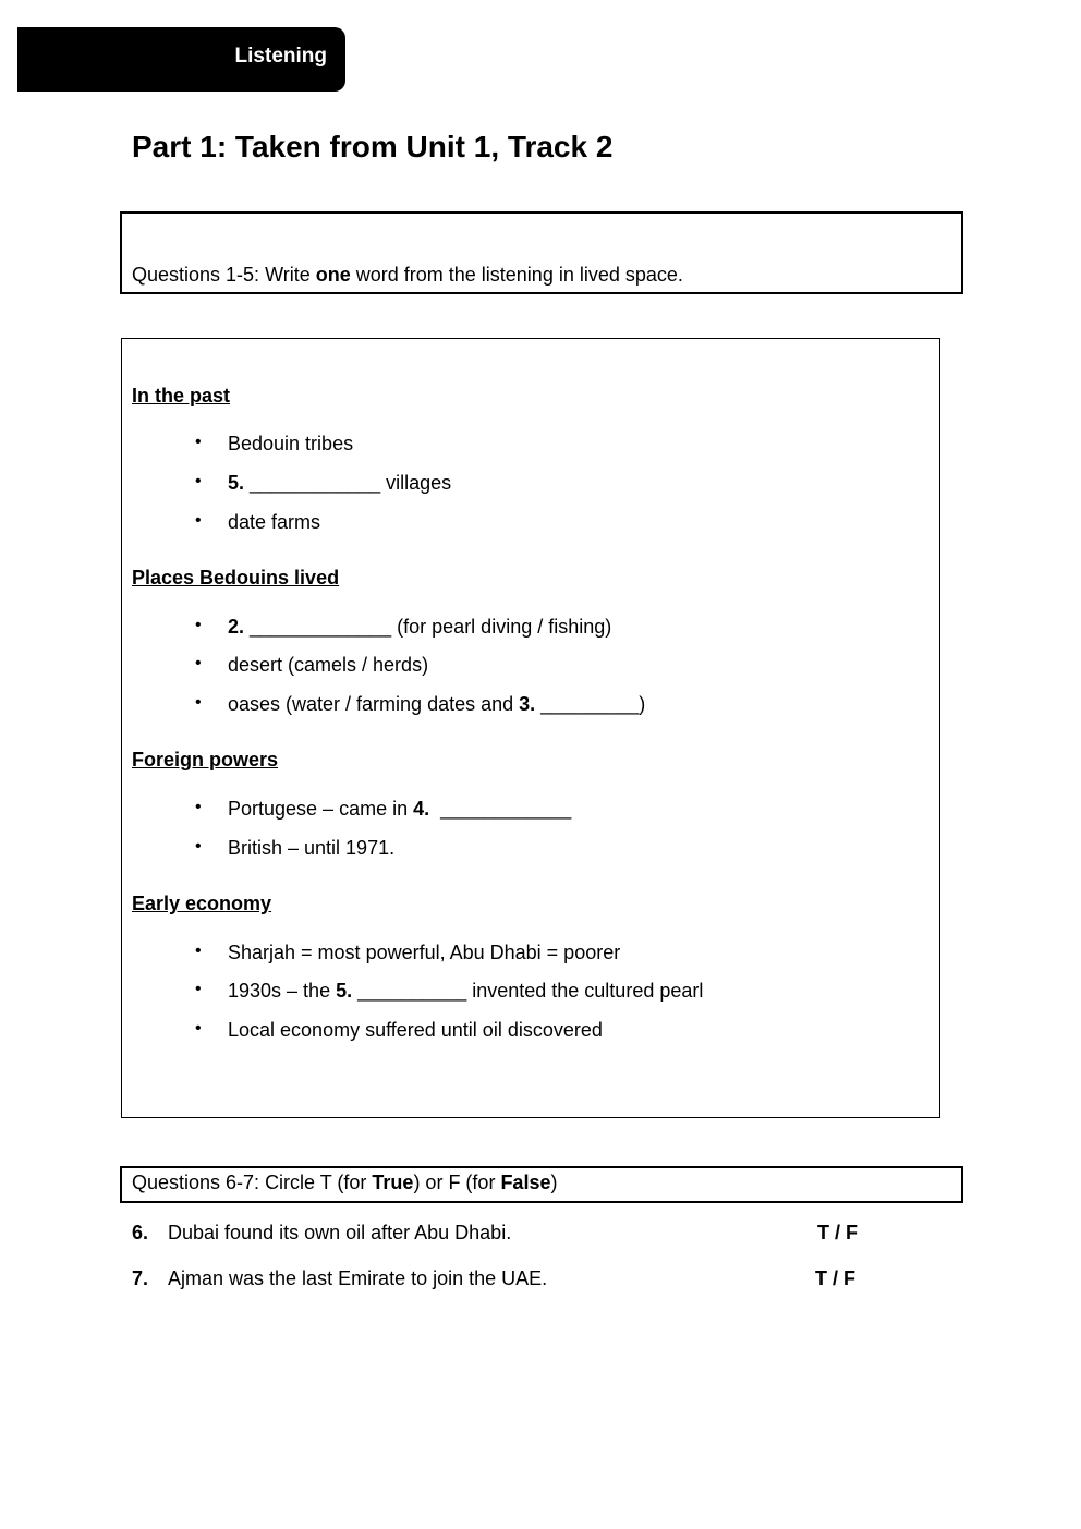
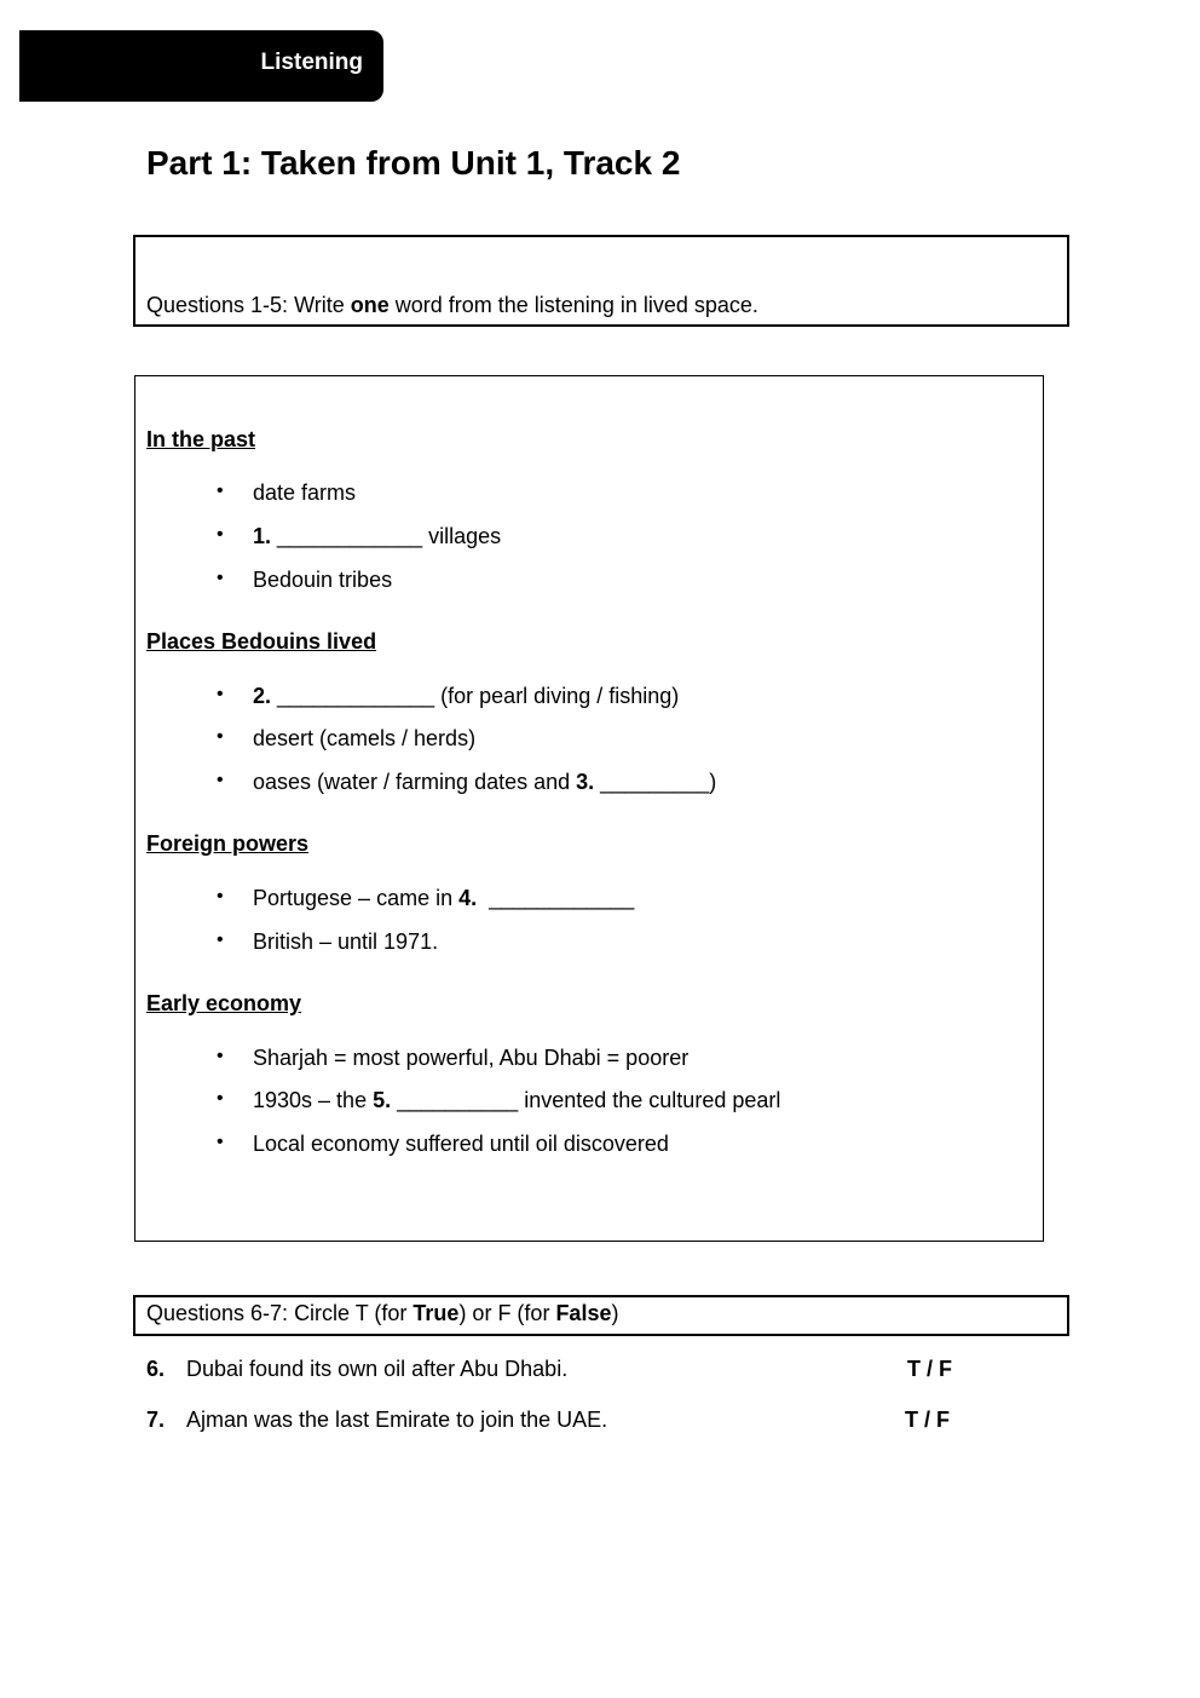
  Listening
  Part 1: Taken from Unit 1, Track 2
  Questions 1-5: Write one word from the listening in lived space.
  In the past
  •
- Bedouin tribes
+ date farms
  •
- 5. ____________ villages
+ 1. ____________ villages
  •
- date farms
+ Bedouin tribes
  Places Bedouins lived
  •
  2. _____________ (for pearl diving / fishing)
  •
  desert (camels / herds)
  •
  oases (water / farming dates and 3. _________)
  Foreign powers
  •
  Portugese – came in 4. ____________
  •
  British – until 1971.
  Early economy
  •
  Sharjah = most powerful, Abu Dhabi = poorer
  •
  1930s – the 5. __________ invented the cultured pearl
  •
  Local economy suffered until oil discovered
  Questions 6-7: Circle T (for True) or F (for False)
  6.
  Dubai found its own oil after Abu Dhabi.
  T / F
  7.
  Ajman was the last Emirate to join the UAE.
  T / F
